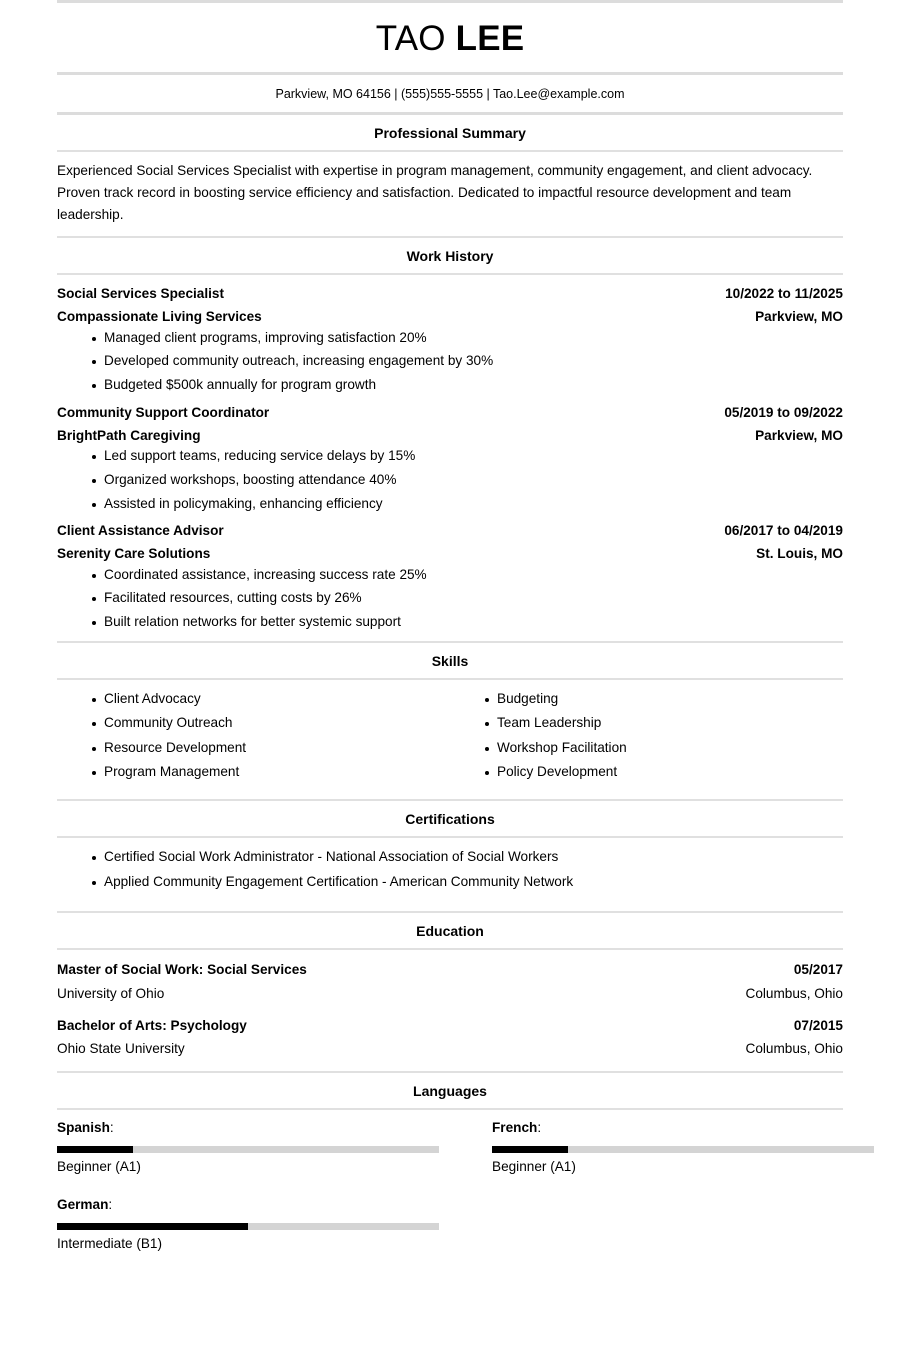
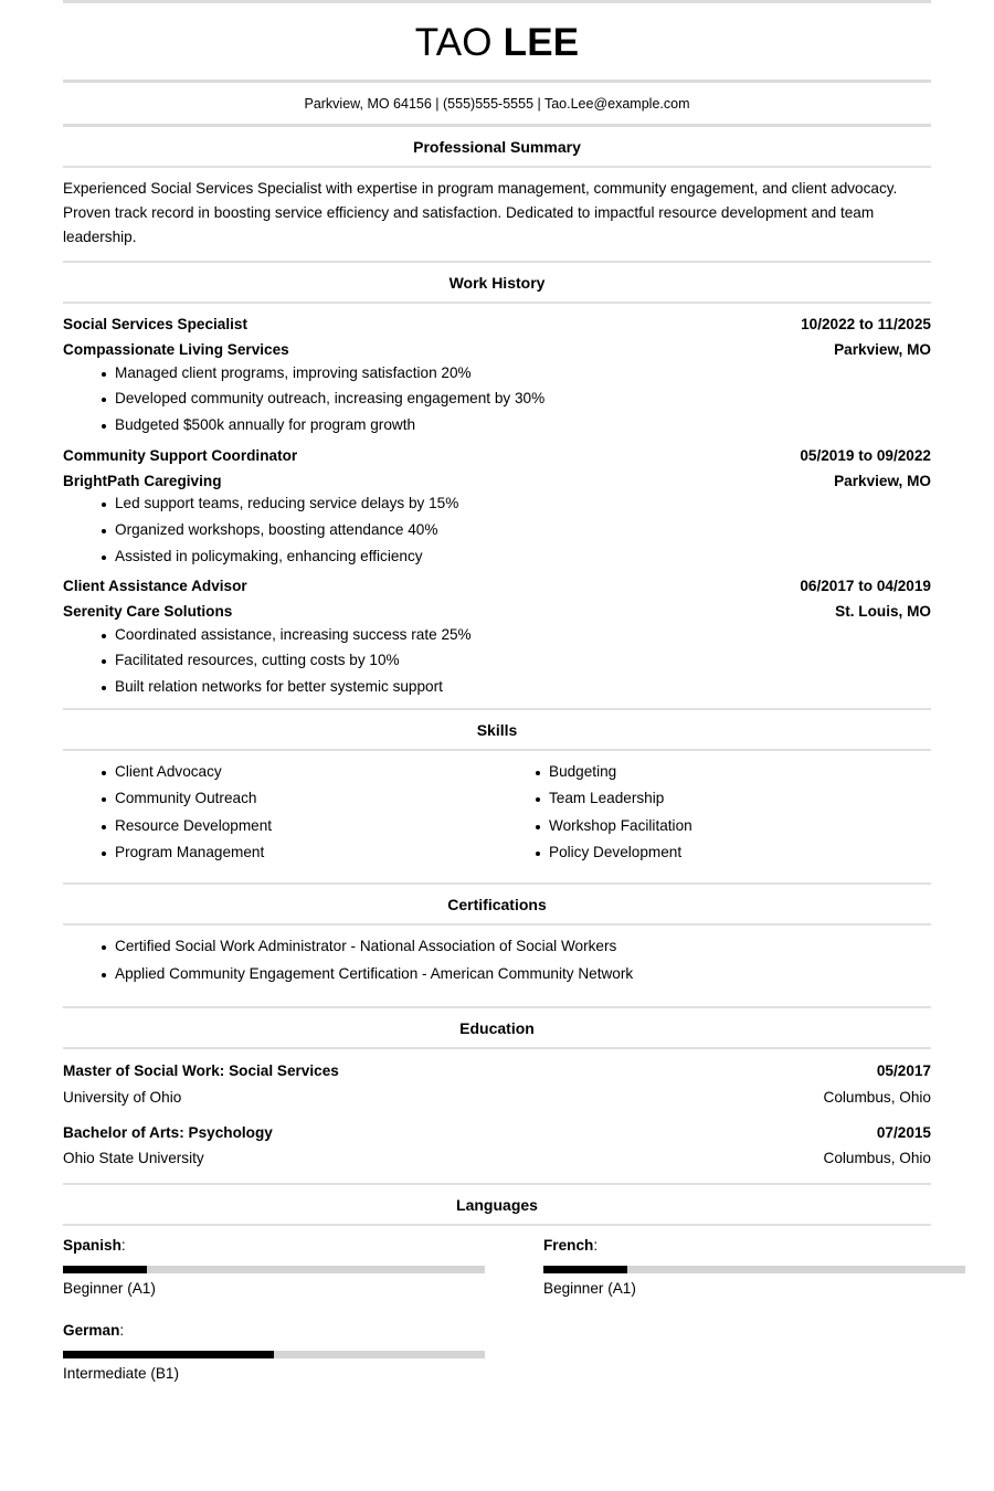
  TAO LEE
  Parkview, MO 64156 | (555)555-5555 | Tao.Lee@example.com
  Professional Summary
  Experienced Social Services Specialist with expertise in program management, community engagement, and client advocacy. Proven track record in boosting service efficiency and satisfaction. Dedicated to impactful resource development and team leadership.
  Work History
  Social Services Specialist
  10/2022 to 11/2025
  Compassionate Living Services
  Parkview, MO
  Managed client programs, improving satisfaction 20%
  Developed community outreach, increasing engagement by 30%
  Budgeted $500k annually for program growth
  Community Support Coordinator
  05/2019 to 09/2022
  BrightPath Caregiving
  Parkview, MO
  Led support teams, reducing service delays by 15%
  Organized workshops, boosting attendance 40%
  Assisted in policymaking, enhancing efficiency
  Client Assistance Advisor
  06/2017 to 04/2019
  Serenity Care Solutions
  St. Louis, MO
  Coordinated assistance, increasing success rate 25%
- Facilitated resources, cutting costs by 26%
+ Facilitated resources, cutting costs by 10%
  Built relation networks for better systemic support
  Skills
  Client Advocacy
  Community Outreach
  Resource Development
  Program Management
  Budgeting
  Team Leadership
  Workshop Facilitation
  Policy Development
  Certifications
  Certified Social Work Administrator - National Association of Social Workers
  Applied Community Engagement Certification - American Community Network
  Education
  Master of Social Work: Social Services
  05/2017
  University of Ohio
  Columbus, Ohio
  Bachelor of Arts: Psychology
  07/2015
  Ohio State University
  Columbus, Ohio
  Languages
  Spanish:
  Beginner (A1)
  French:
  Beginner (A1)
  German:
  Intermediate (B1)
